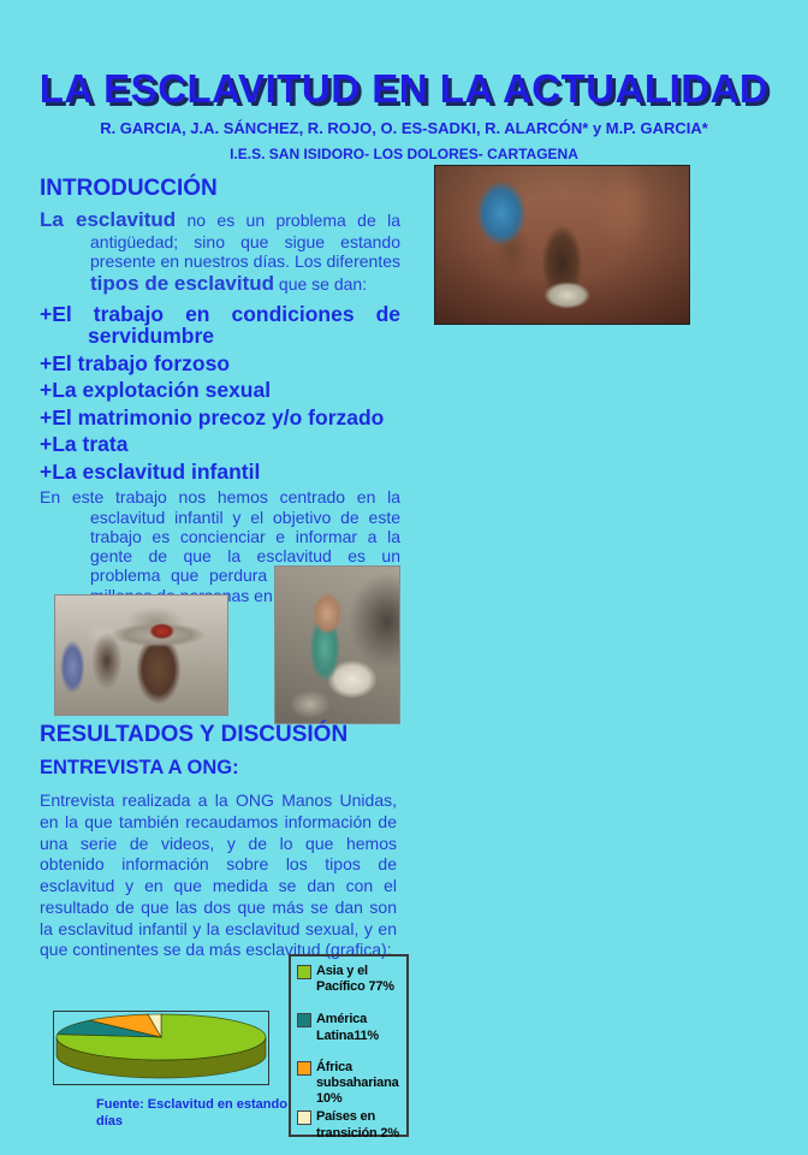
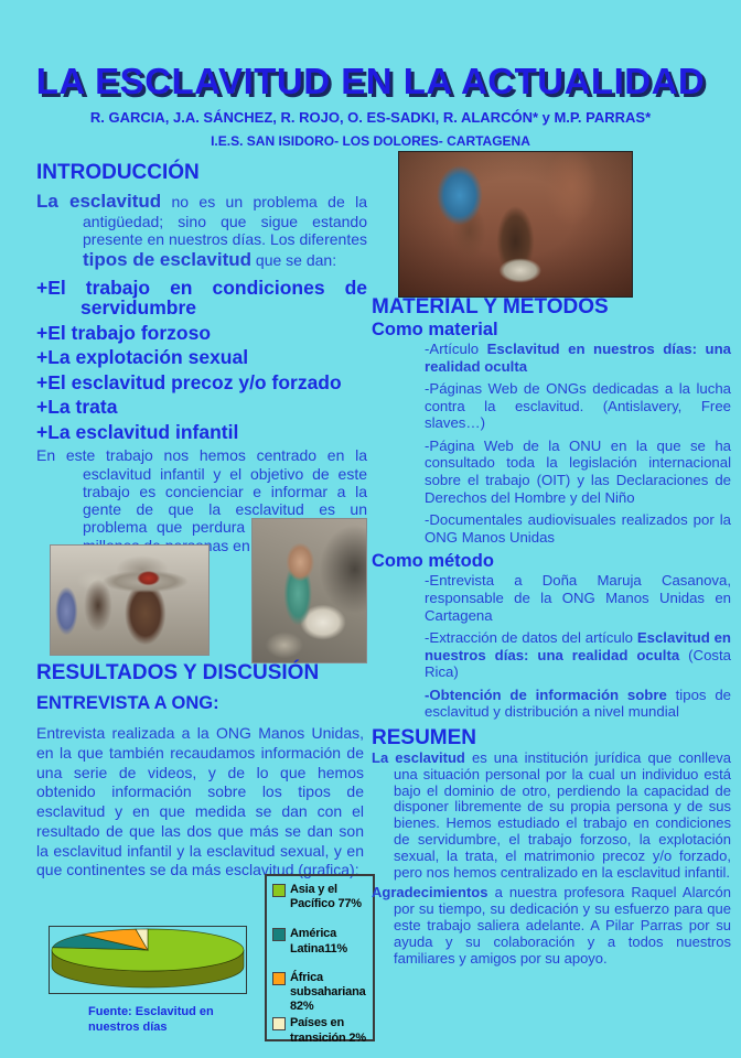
  LA ESCLAVITUD EN LA ACTUALIDAD
- R. GARCIA, J.A. SÁNCHEZ, R. ROJO, O. ES-SADKI, R. ALARCÓN* y M.P. GARCIA*
+ R. GARCIA, J.A. SÁNCHEZ, R. ROJO, O. ES-SADKI, R. ALARCÓN* y M.P. PARRAS*
  I.E.S. SAN ISIDORO- LOS DOLORES- CARTAGENA
  INTRODUCCIÓN
  La esclavitud no es un problema de la antigüedad; sino que sigue estando presente en nuestros días. Los diferentes tipos de esclavitud que se dan:
  +El trabajo en condiciones de servidumbre
  +El trabajo forzoso
  +La explotación sexual
- +El matrimonio precoz y/o forzado
+ +El esclavitud precoz y/o forzado
  +La trata
  +La esclavitud infantil
  En este trabajo nos hemos centrado en la esclavitud infantil y el objetivo de este trabajo es concienciar e informar a la gente de que la esclavitud es un problema que perdura as en
  RESULTADOS Y DISCUSIÓN
  ENTREVISTA A ONG:
  Entrevista realizada a la ONG Manos Unidas, en la que también recaudamos información de una serie de videos, y de lo que hemos obtenido información sobre los tipos de esclavitud y en que medida se dan con el resultado de que las dos que más se dan son la esclavitud infantil y la esclavitud sexual, y en que continentes se da más esclavitud (grafica):
- Fuente: Esclavitud en estando días
+ Fuente: Esclavitud en nuestros días
  Asia y el Pacífico 77%
  América Latina11%
- África subsahariana 10%
+ África subsahariana 82%
  Países en transición 2%
+ MATERIAL Y METODOS
+ Como material
+ -Artículo Esclavitud en nuestros días: una realidad oculta
+ -Páginas Web de ONGs dedicadas a la lucha contra la esclavitud. (Antislavery, Free slaves…)
+ -Página Web de la ONU en la que se ha consultado toda la legislación internacional sobre el trabajo (OIT) y las Declaraciones de Derechos del Hombre y del Niño
+ -Documentales audiovisuales realizados por la ONG Manos Unidas
+ Como método
+ -Entrevista a Doña Maruja Casanova, responsable de la ONG Manos Unidas en Cartagena
+ -Extracción de datos del artículo Esclavitud en nuestros días: una realidad oculta (Costa Rica)
+ -Obtención de información sobre tipos de esclavitud y distribución a nivel mundial
+ RESUMEN
+ La esclavitud es una institución jurídica que conlleva una situación personal por la cual un individuo está bajo el dominio de otro, perdiendo la capacidad de disponer libremente de su propia persona y de sus bienes. Hemos estudiado el trabajo en condiciones de servidumbre, el trabajo forzoso, la explotación sexual, la trata, el matrimonio precoz y/o forzado, pero nos hemos centralizado en la esclavitud infantil.
+ Agradecimientos a nuestra profesora Raquel Alarcón por su tiempo, su dedicación y su esfuerzo para que este trabajo saliera adelante. A Pilar Parras por su ayuda y su colaboración y a todos nuestros familiares y amigos por su apoyo.
